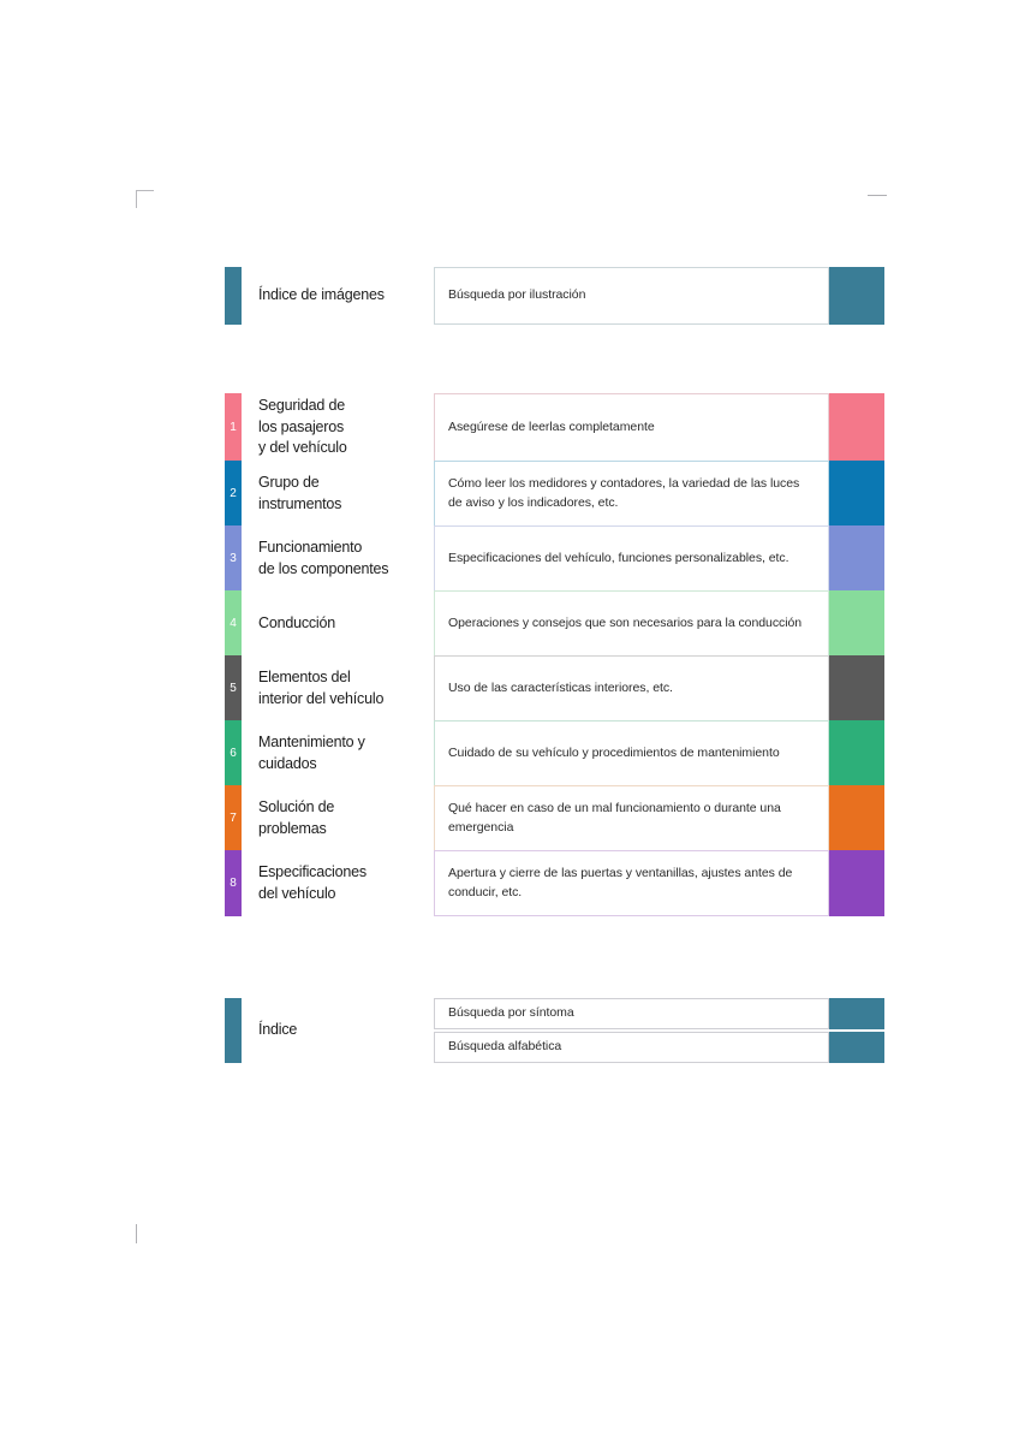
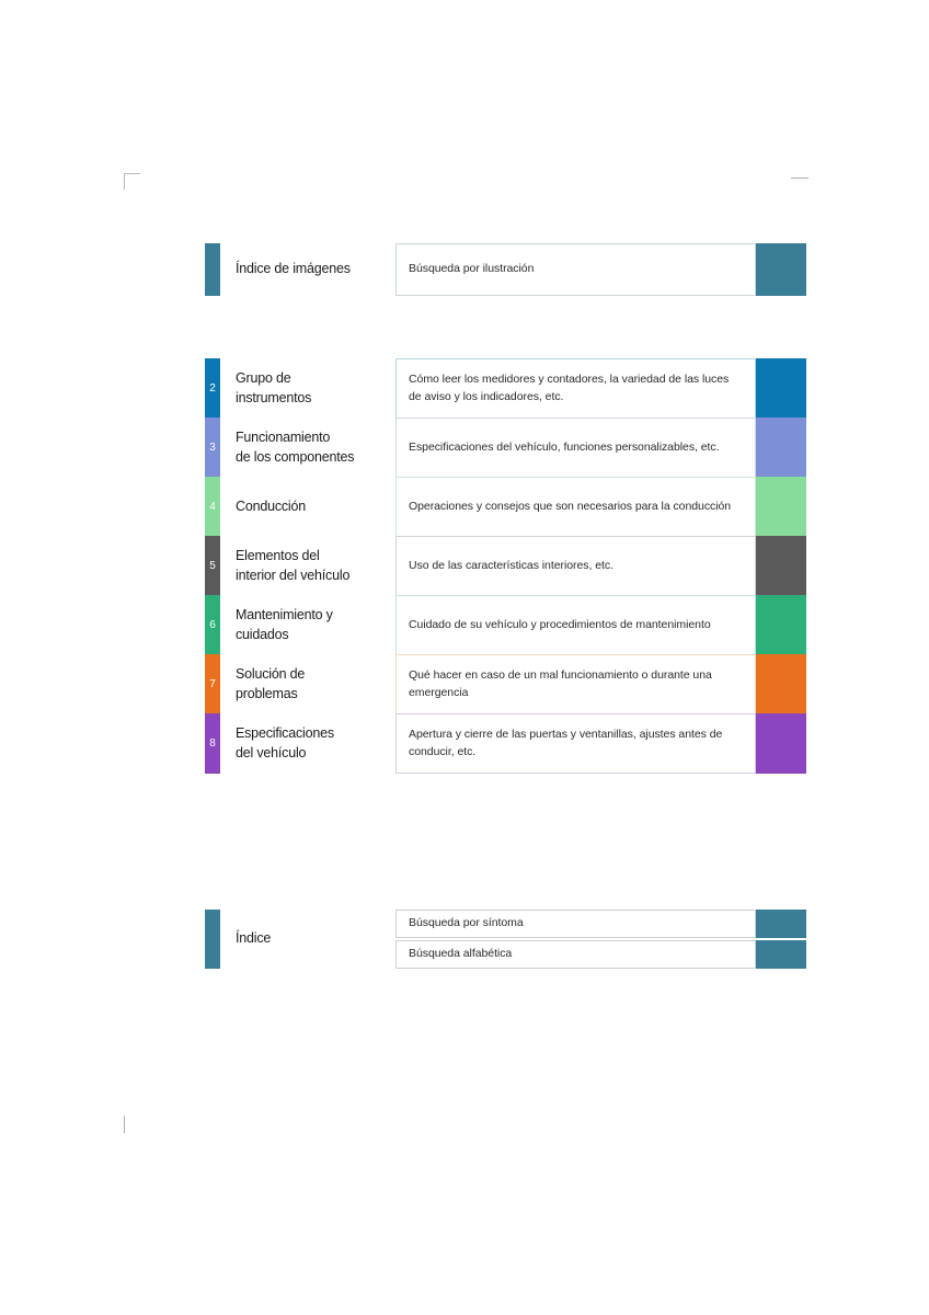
  Índice de imágenes
  Búsqueda por ilustración
- 1
- Seguridad de
- los pasajeros
- y del vehículo
- Asegúrese de leerlas completamente
  2
  Grupo de
  instrumentos
  Cómo leer los medidores y contadores, la variedad de las luces de aviso y los indicadores, etc.
  3
  Funcionamiento
  de los componentes
  Especificaciones del vehículo, funciones personalizables, etc.
  4
  Conducción
  Operaciones y consejos que son necesarios para la conducción
  5
  Elementos del
  interior del vehículo
  Uso de las características interiores, etc.
  6
  Mantenimiento y
  cuidados
  Cuidado de su vehículo y procedimientos de mantenimiento
  7
  Solución de
  problemas
  Qué hacer en caso de un mal funcionamiento o durante una emergencia
  8
  Especificaciones
  del vehículo
  Apertura y cierre de las puertas y ventanillas, ajustes antes de conducir, etc.
  Índice
  Búsqueda por síntoma
  Búsqueda alfabética
